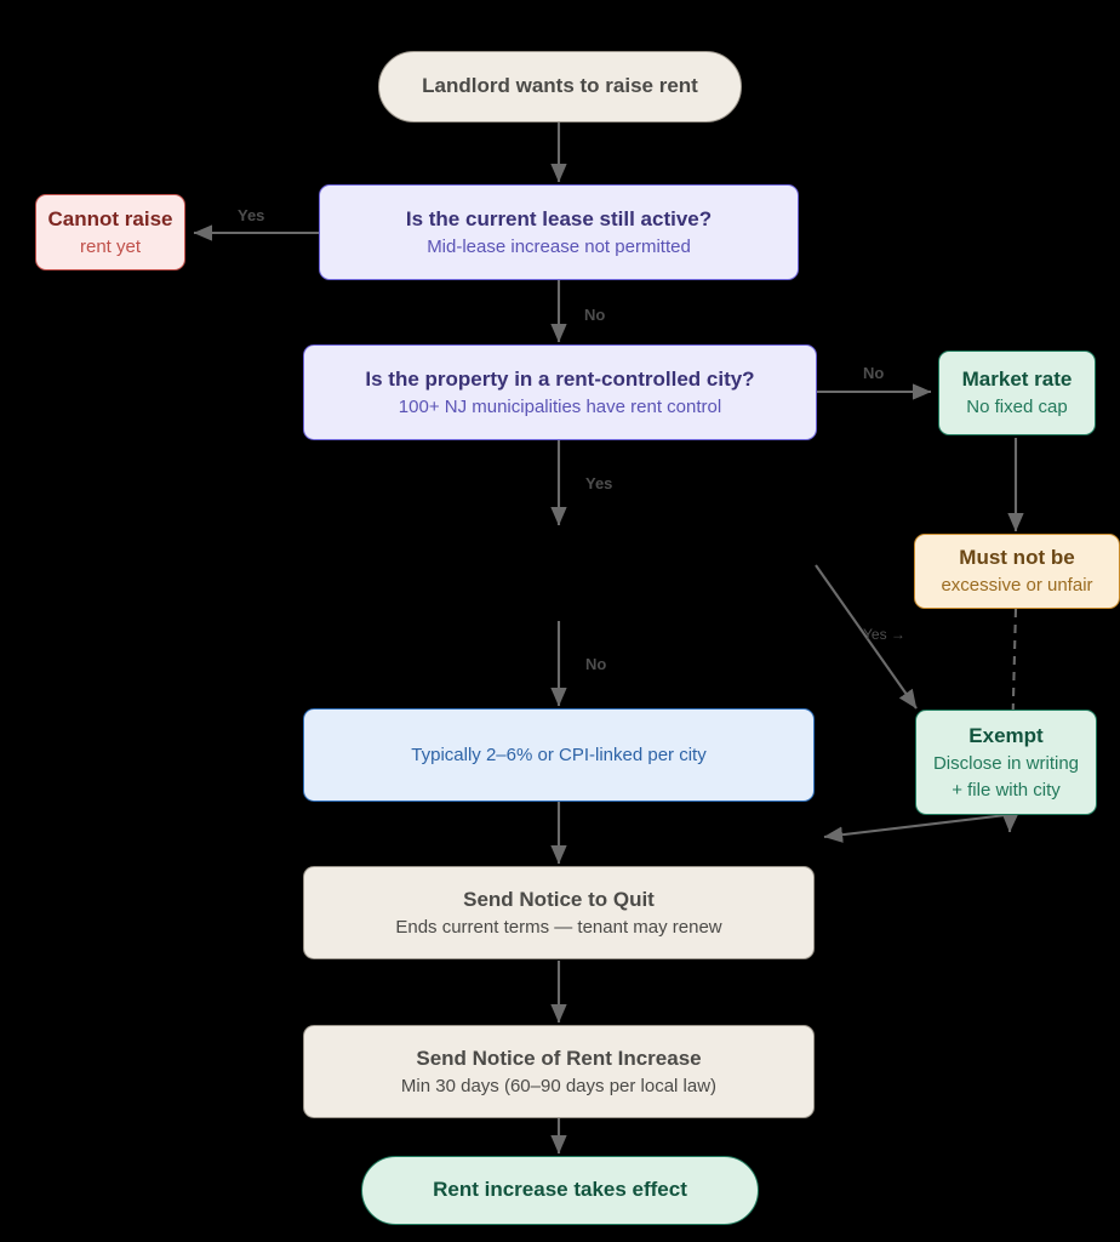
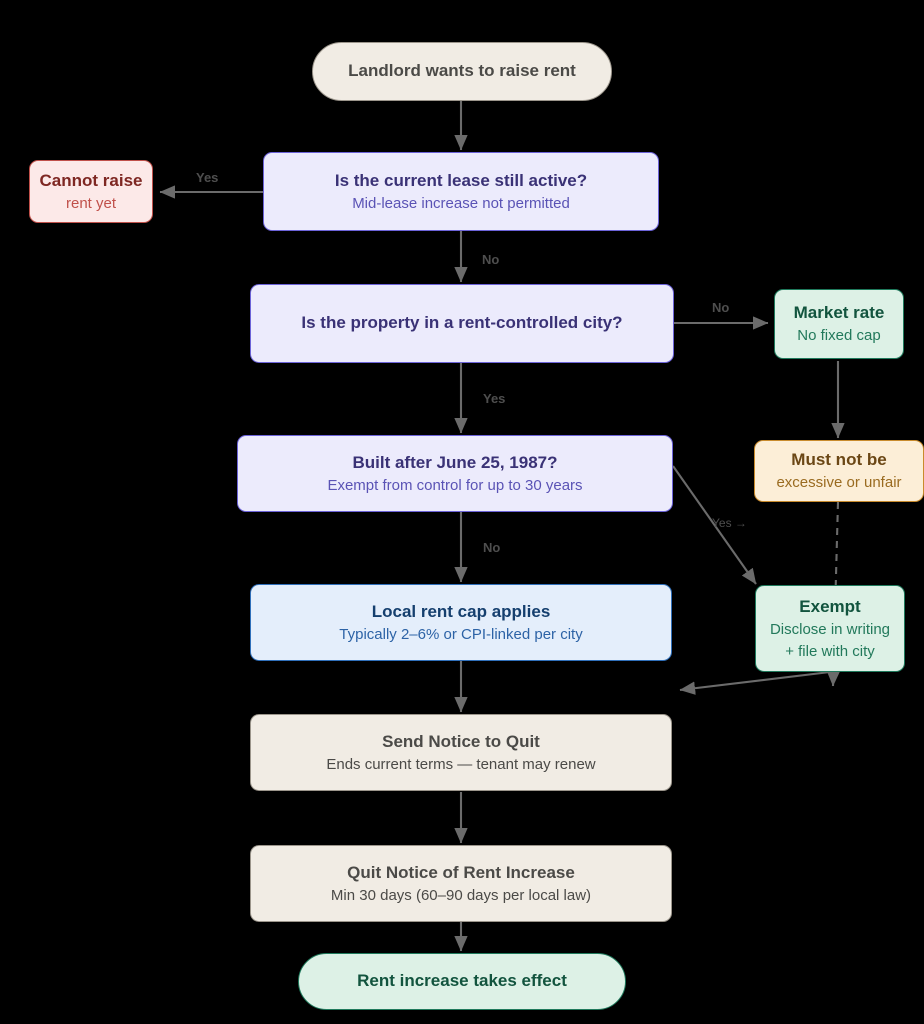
  Landlord wants to raise rent
  Is the current lease still active?
  Mid-lease increase not permitted
  Cannot raise
  rent yet
  Is the property in a rent-controlled city?
- 100+ NJ municipalities have rent control
  Market rate
  No fixed cap
+ Built after June 25, 1987?
+ Exempt from control for up to 30 years
  Must not be
  excessive or unfair
+ Local rent cap applies
  Typically 2–6% or CPI-linked per city
  Exempt
  Disclose in writing
  + file with city
  Send Notice to Quit
  Ends current terms — tenant may renew
- Send Notice of Rent Increase
+ Quit Notice of Rent Increase
  Min 30 days (60–90 days per local law)
  Rent increase takes effect
  Yes
  No
  No
  Yes
  Yes →
  No
